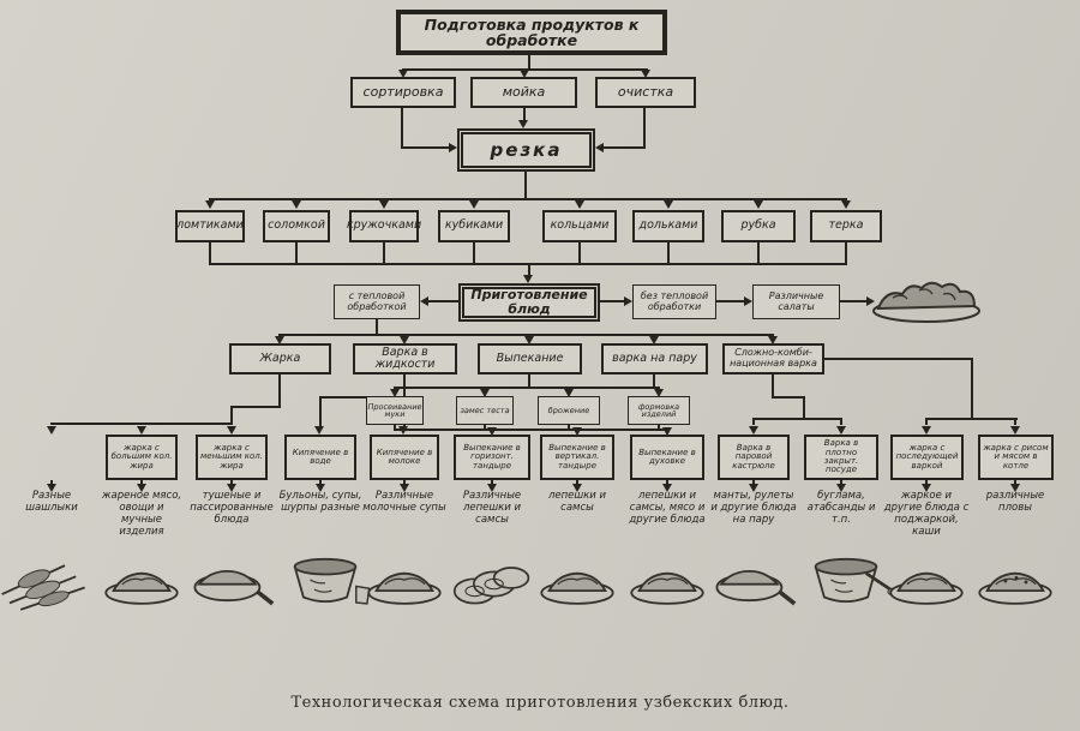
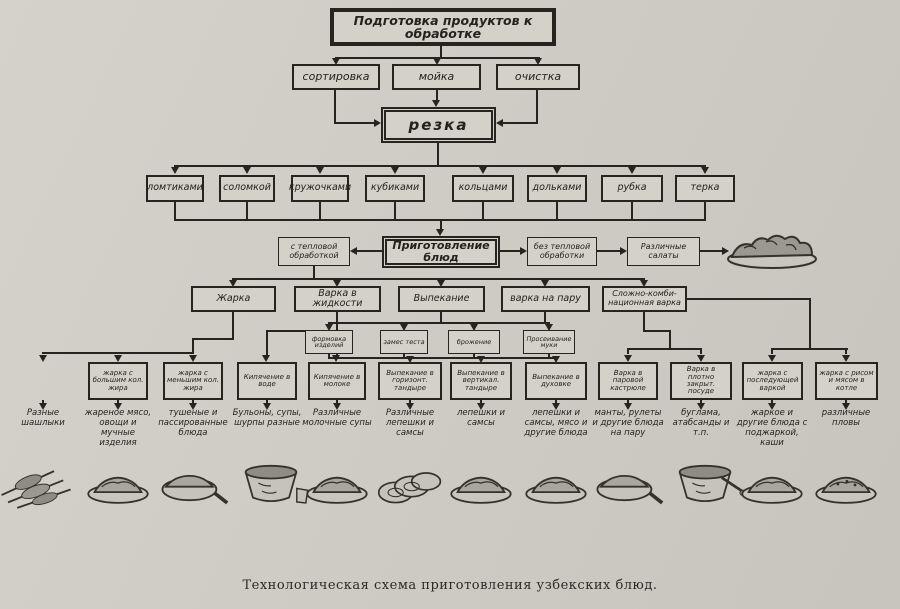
  Подготовка продуктов к обработке
  сортировка
  мойка
  очистка
  резка
  ломтиками
  соломкой
  кружочками
  кубиками
  кольцами
  дольками
  рубка
  терка
  с тепловой обработкой
  Приготовление блюд
  без тепловой обработки
  Различные салаты
  Жарка
  Варка в жидкости
  Выпекание
  варка на пару
  Сложно-комби-национная варка
- Просеивание муки
+ формовка изделий
  замес теста
  брожение
- формовка изделий
+ Просеивание муки
  жарка с большим кол. жира
  жарка с меньшим кол. жира
  Кипячение в воде
  Кипячение в молоке
  Выпекание в горизонт. тандыре
  Выпекание в вертикал. тандыре
  Выпекание в духовке
  Варка в паровой кастрюле
  Варка в плотно закрыт. посуде
  жарка с последующей варкой
  жарка с рисом и мясом в котле
  Разные шашлыки
  жареное мясо, овощи и мучные изделия
  тушеные и пассированные блюда
  Бульоны, супы, шурпы разные
  Различные молочные супы
  Различные лепешки и самсы
  лепешки и самсы
  лепешки и самсы, мясо и другие блюда
  манты, рулеты и другие блюда на пару
  буглама, атабсанды и т.п.
  жаркое и другие блюда с поджаркой, каши
  различные пловы
  Технологическая схема приготовления узбекских блюд.
